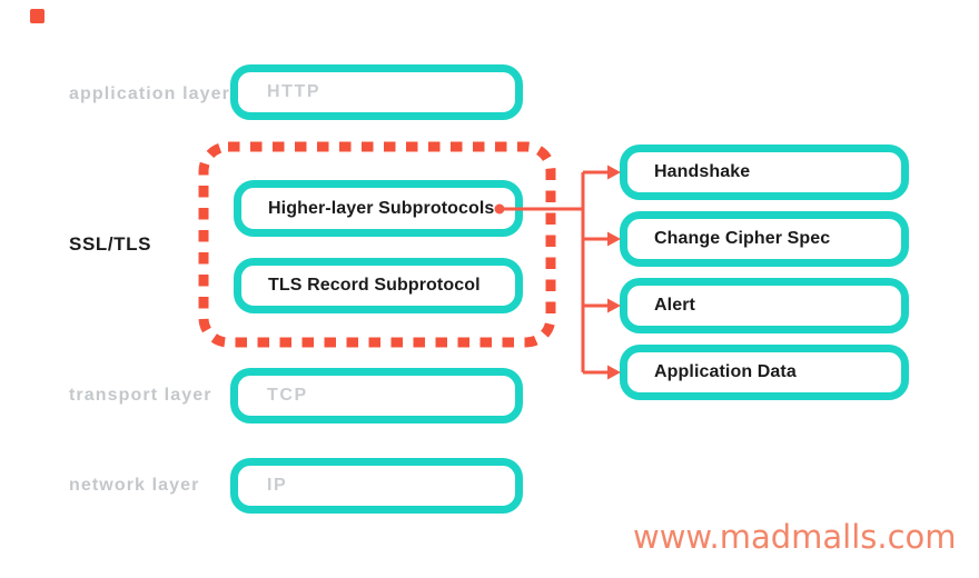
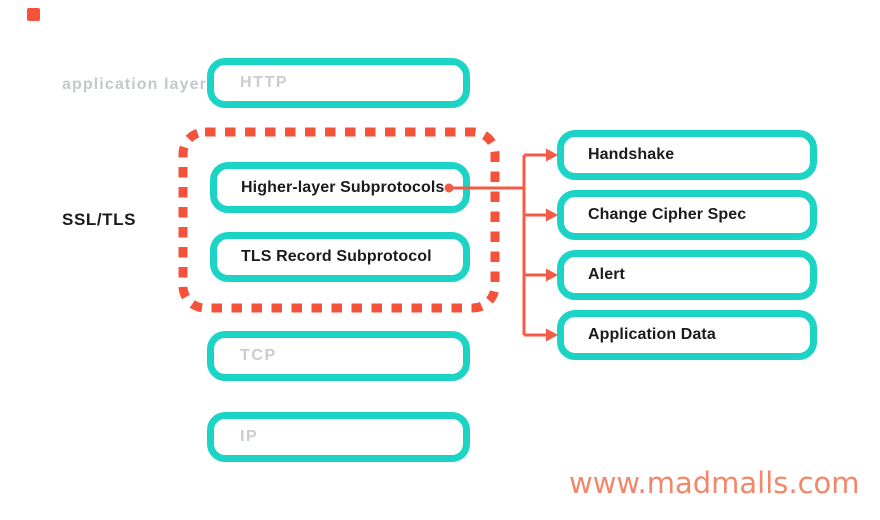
  application layer
  SSL/TLS
- transport layer
- network layer
  HTTP
  Higher-layer Subprotocols
  TLS Record Subprotocol
  TCP
  IP
  Handshake
  Change Cipher Spec
  Alert
  Application Data
  www.madmalls.com
